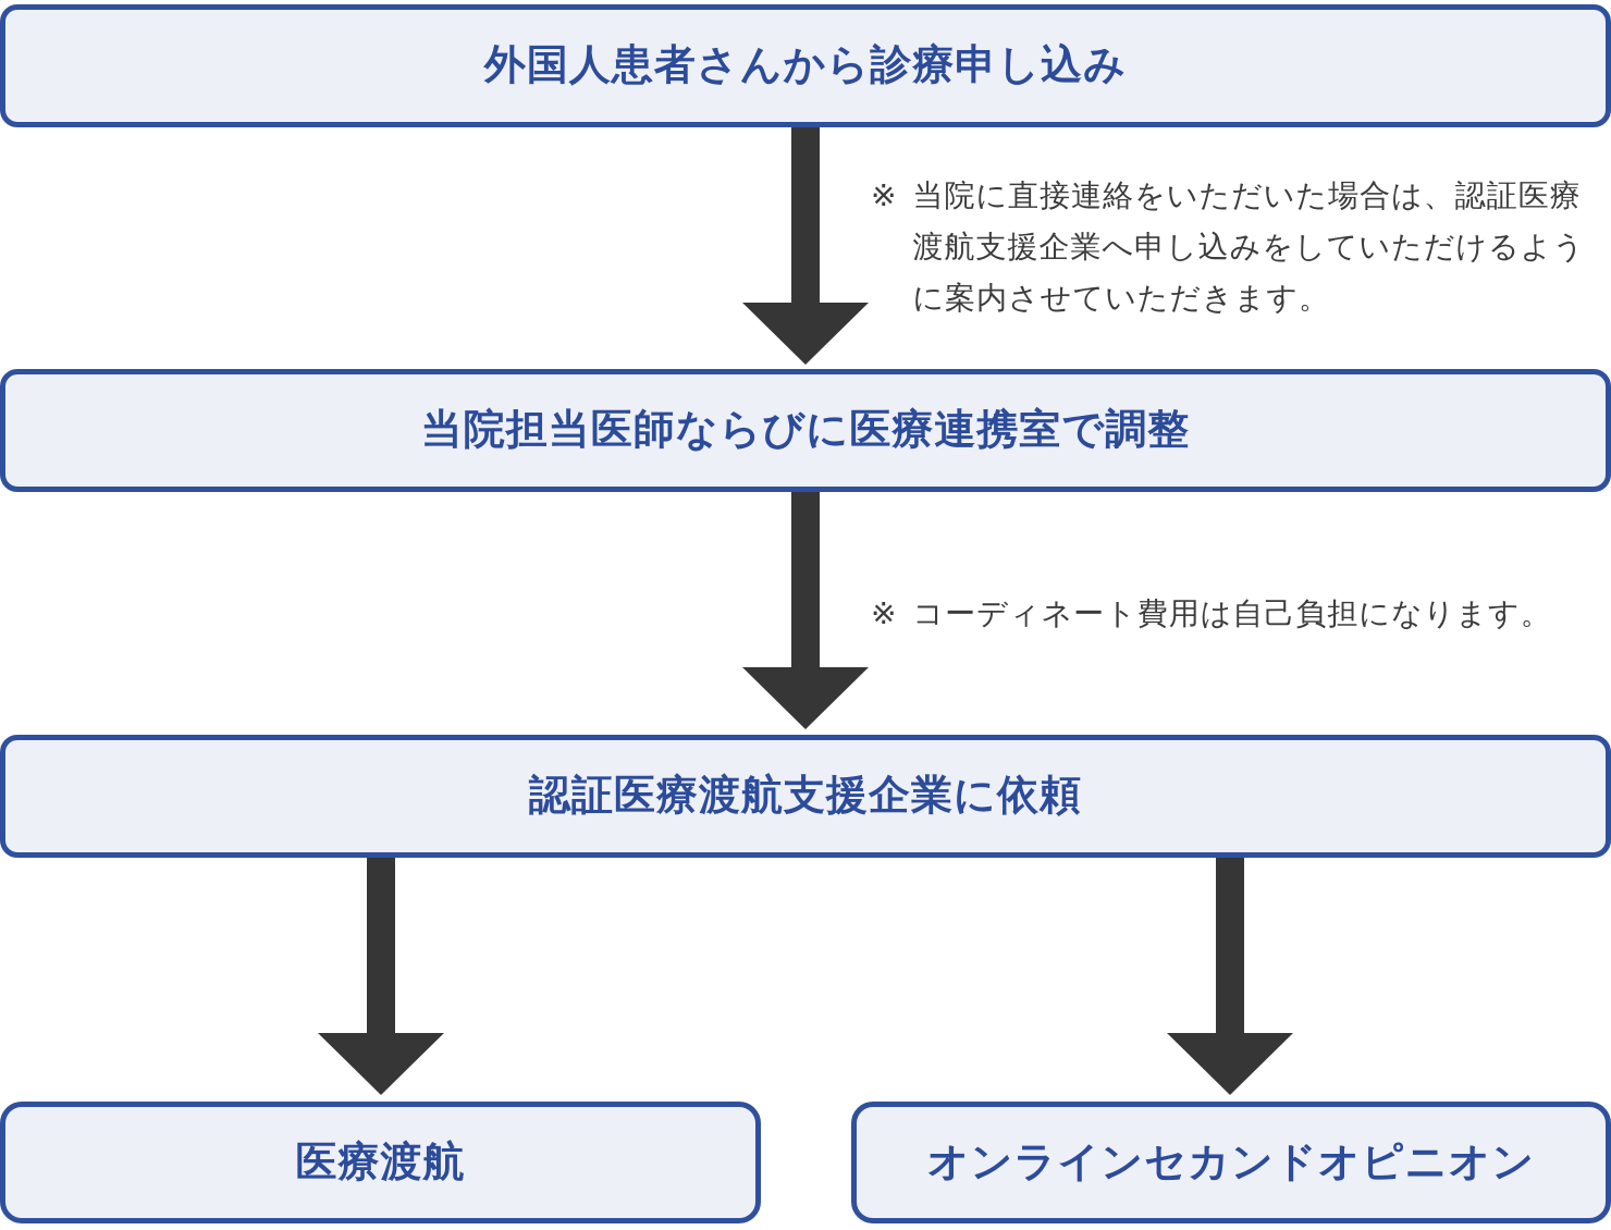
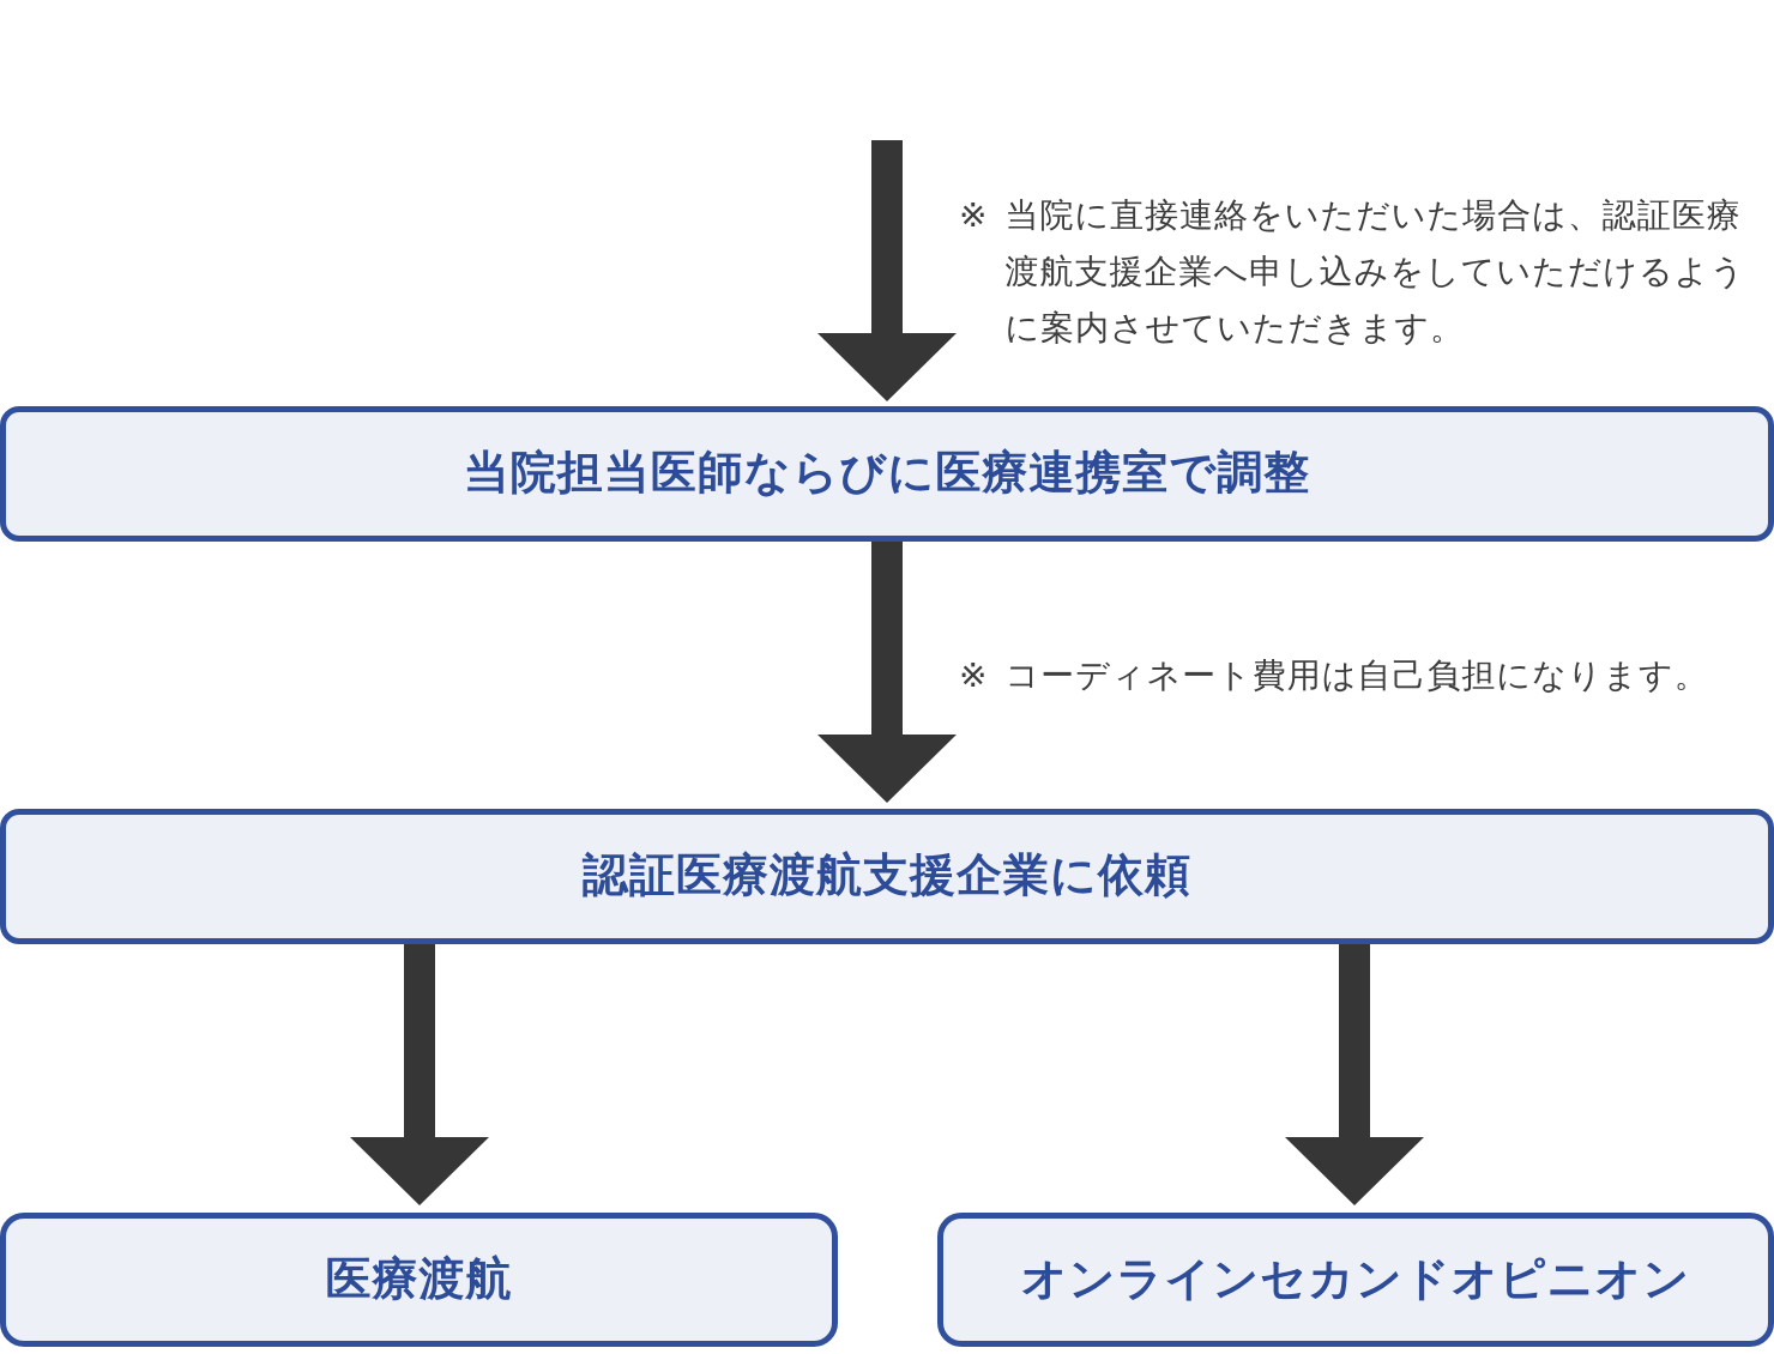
- 外国人患者さんから診療申し込み
  ※
  当院に直接連絡をいただいた場合は、認証医療
  渡航支援企業へ申し込みをしていただけるよう
  に案内させていただきます。
  当院担当医師ならびに医療連携室で調整
  ※
  コーディネート費用は自己負担になります。
  認証医療渡航支援企業に依頼
  医療渡航
  オンラインセカンドオピニオン
